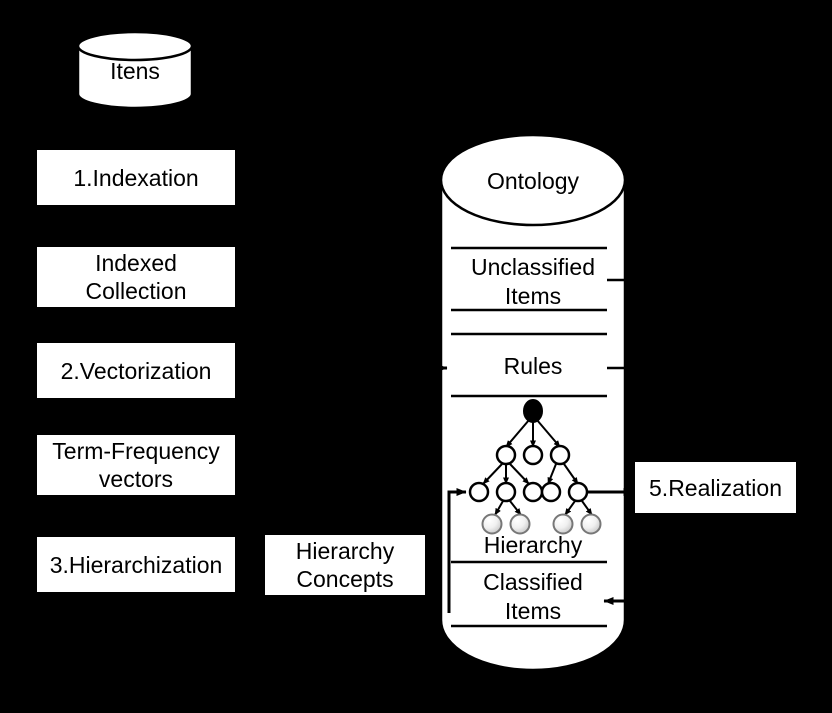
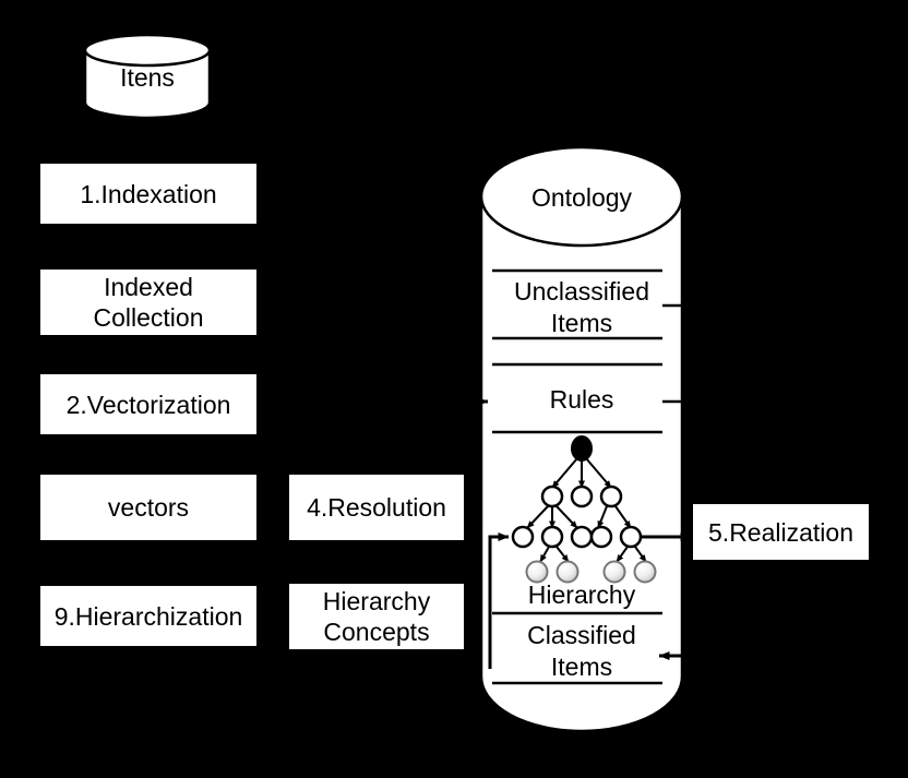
  Itens
  1.Indexation
  Indexed
  Collection
  2.Vectorization
- Term-Frequency
  vectors
- 3.Hierarchization
+ 9.Hierarchization
+ 4.Resolution
  Hierarchy
  Concepts
  5.Realization
  Ontology
  Unclassified
  Items
  Rules
  Hierarchy
  Classified
  Items
